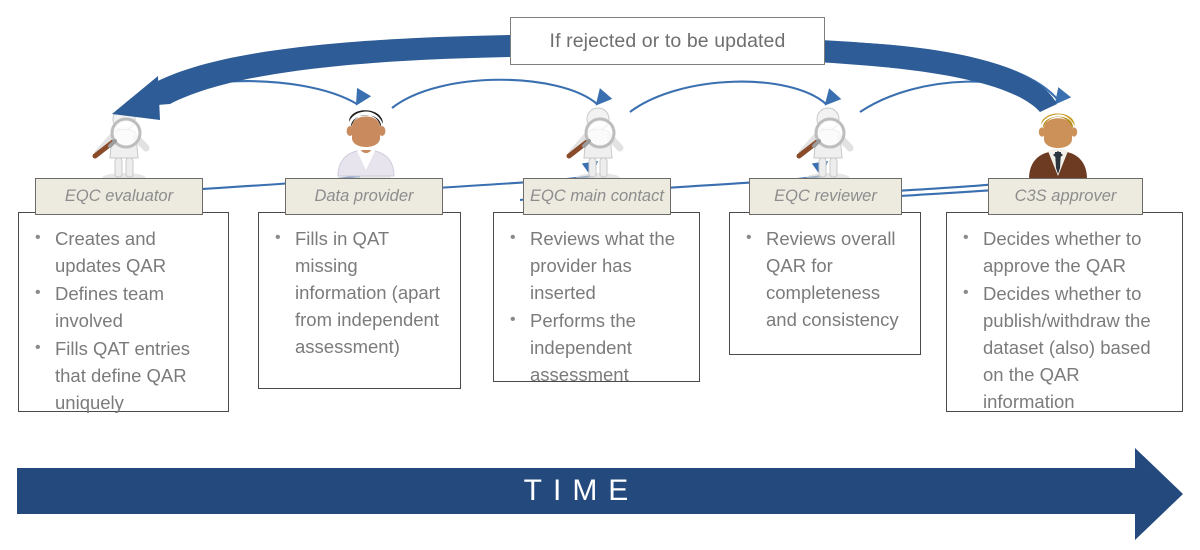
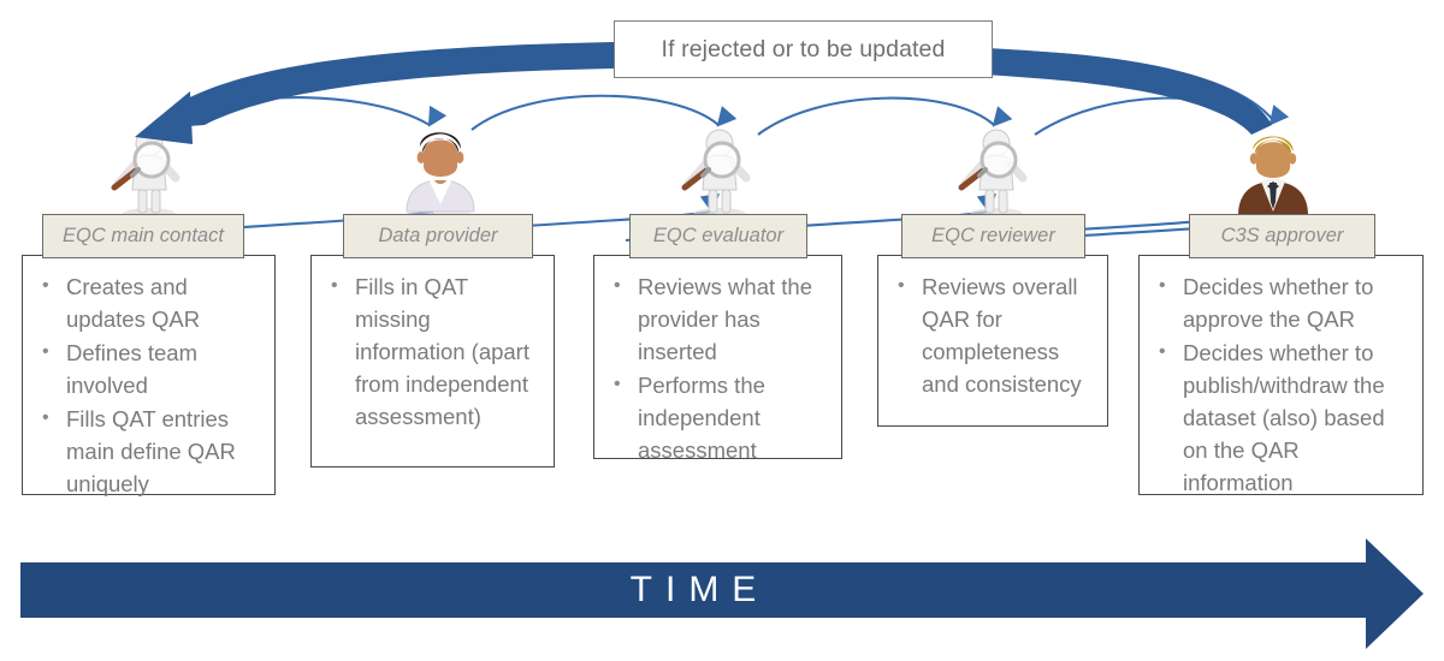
  If rejected or to be updated
- EQC evaluator
+ EQC main contact
  Data provider
- EQC main contact
+ EQC evaluator
  EQC reviewer
  C3S approver
  Creates and updates QAR
  Defines team involved
- Fills QAT entries that define QAR uniquely
+ Fills QAT entries main define QAR uniquely
  Fills in QAT missing information (apart from independent assessment)
  Reviews what the provider has inserted
  Performs the independent assessment
  Reviews overall QAR for completeness and consistency
  Decides whether to approve the QAR
  Decides whether to publish/withdraw the dataset (also) based on the QAR information
  TIME
